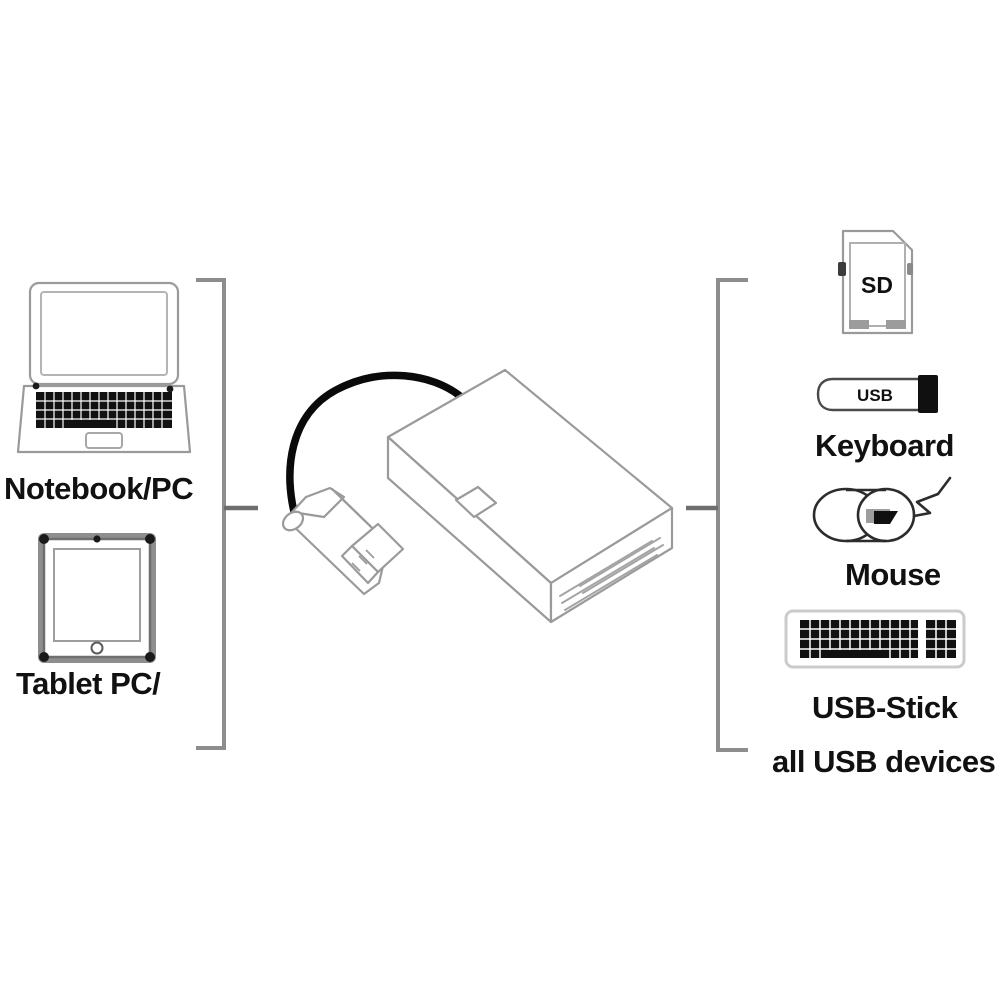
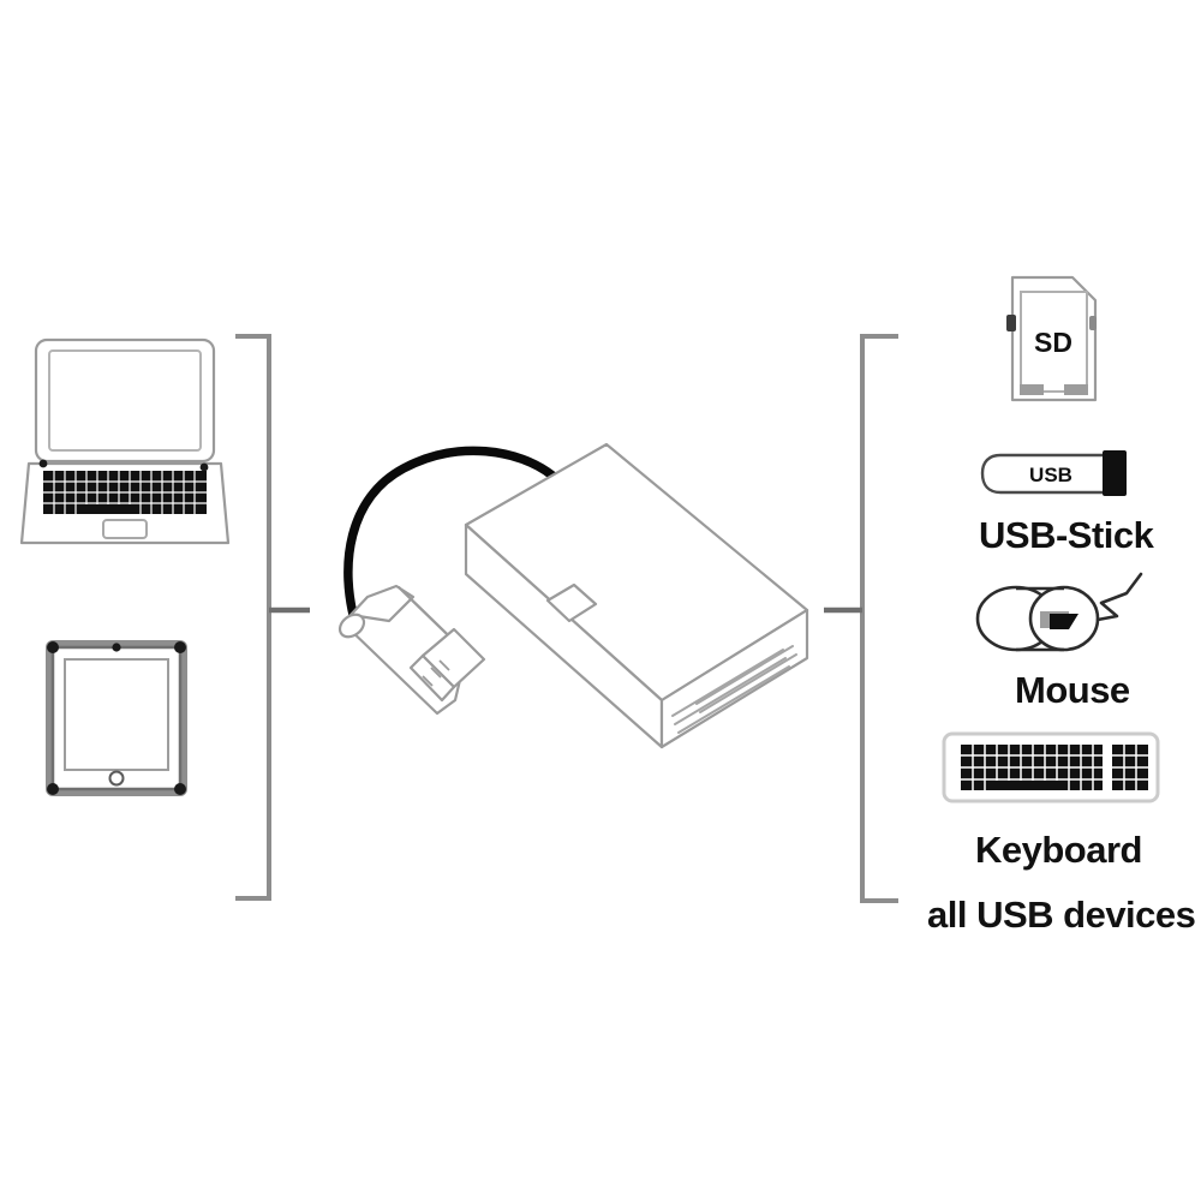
- Notebook/PC
- Tablet PC/
  SD
  USB
- Keyboard
+ USB-Stick
  Mouse
- USB-Stick
+ Keyboard
  all USB devices
